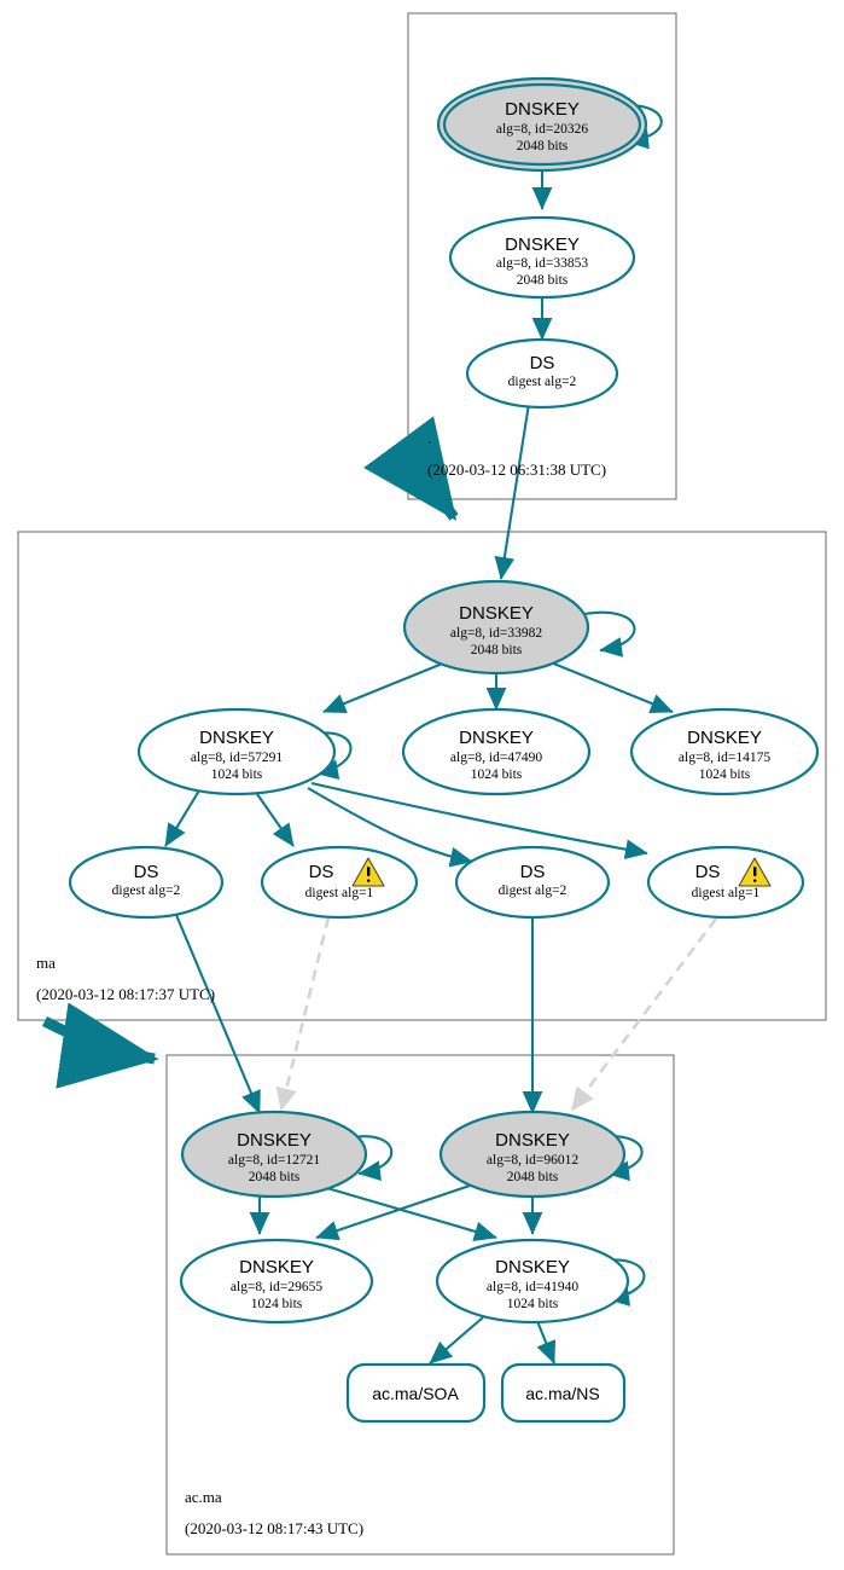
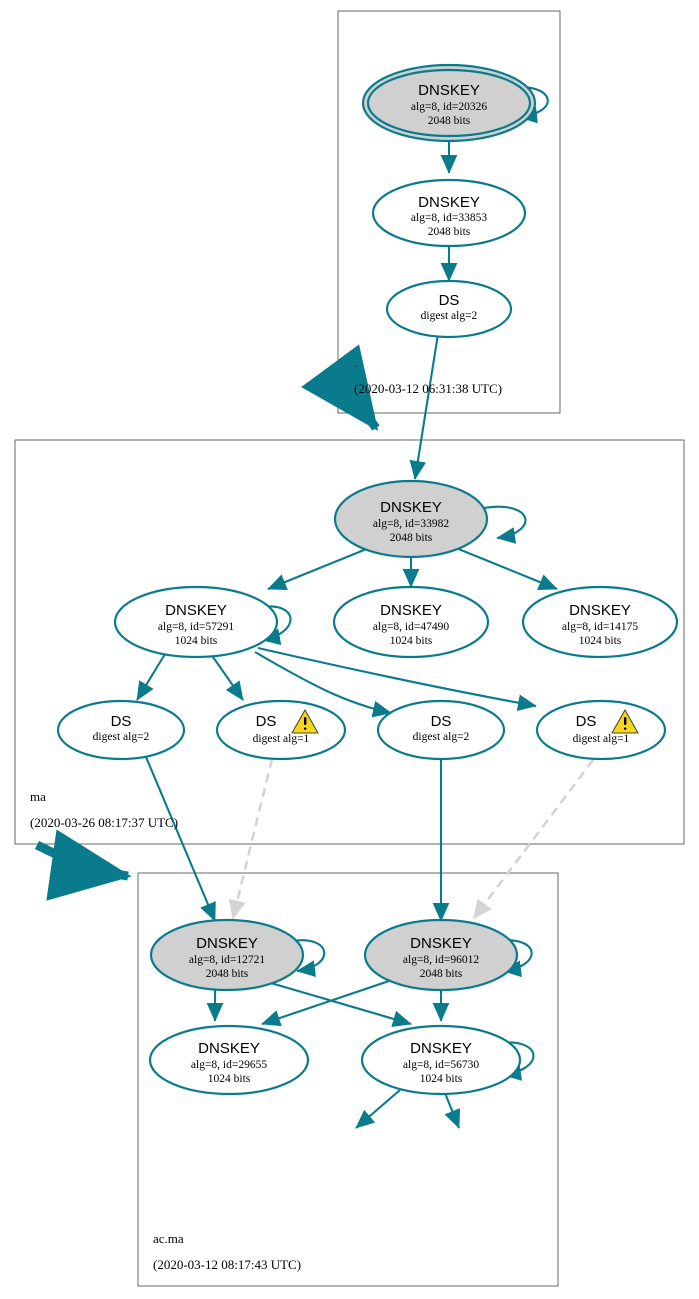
  DNSKEY
  alg=8, id=20326
  2048 bits
  DNSKEY
  alg=8, id=33853
  2048 bits
  DS
  digest alg=2
  .
  (2020-03-12 06:31:38 UTC)
  DNSKEY
  alg=8, id=33982
  2048 bits
  DNSKEY
  alg=8, id=57291
  1024 bits
  DNSKEY
  alg=8, id=47490
  1024 bits
  DNSKEY
  alg=8, id=14175
  1024 bits
  DS
  digest alg=2
  DS
  digest alg=1
  DS
  digest alg=2
  DS
  digest alg=1
  ma
- (2020-03-12 08:17:37 UTC)
+ (2020-03-26 08:17:37 UTC)
  DNSKEY
  alg=8, id=12721
  2048 bits
  DNSKEY
  alg=8, id=96012
  2048 bits
  DNSKEY
  alg=8, id=29655
  1024 bits
  DNSKEY
- alg=8, id=41940
+ alg=8, id=56730
  1024 bits
- ac.ma/SOA
- ac.ma/NS
  ac.ma
  (2020-03-12 08:17:43 UTC)
